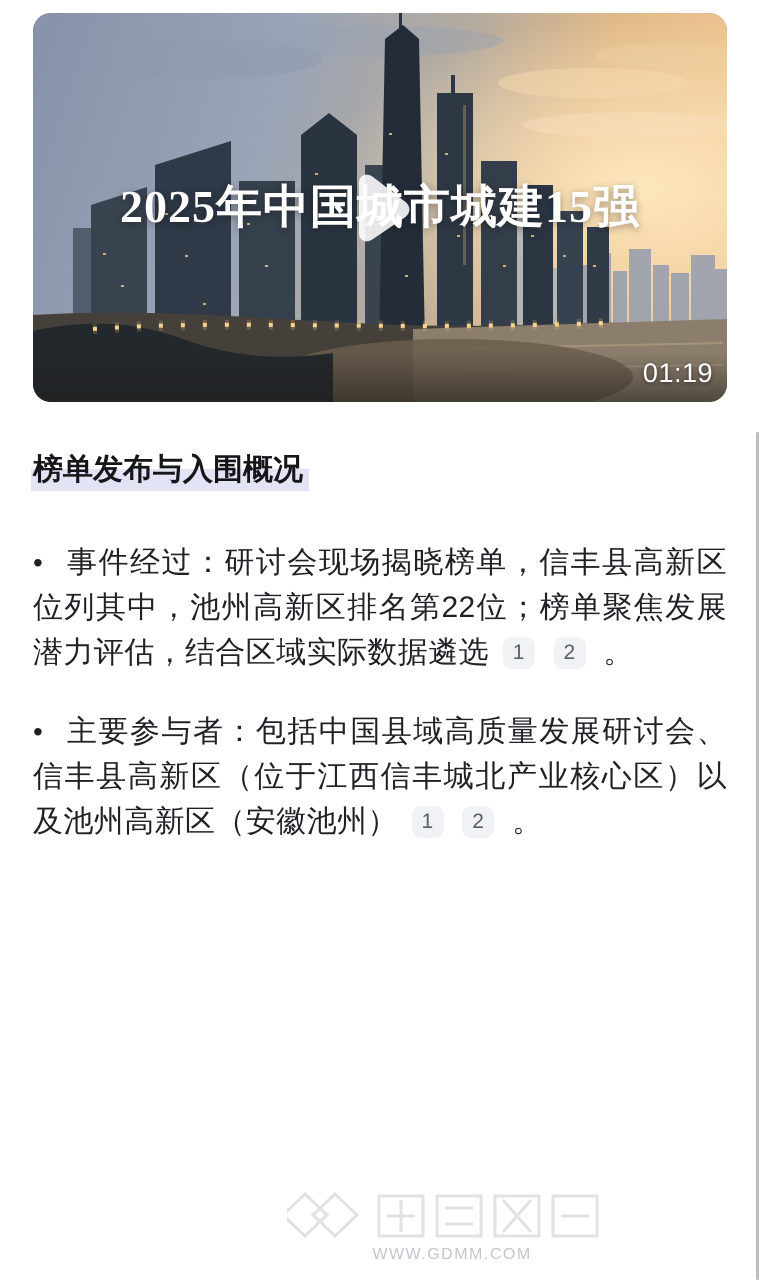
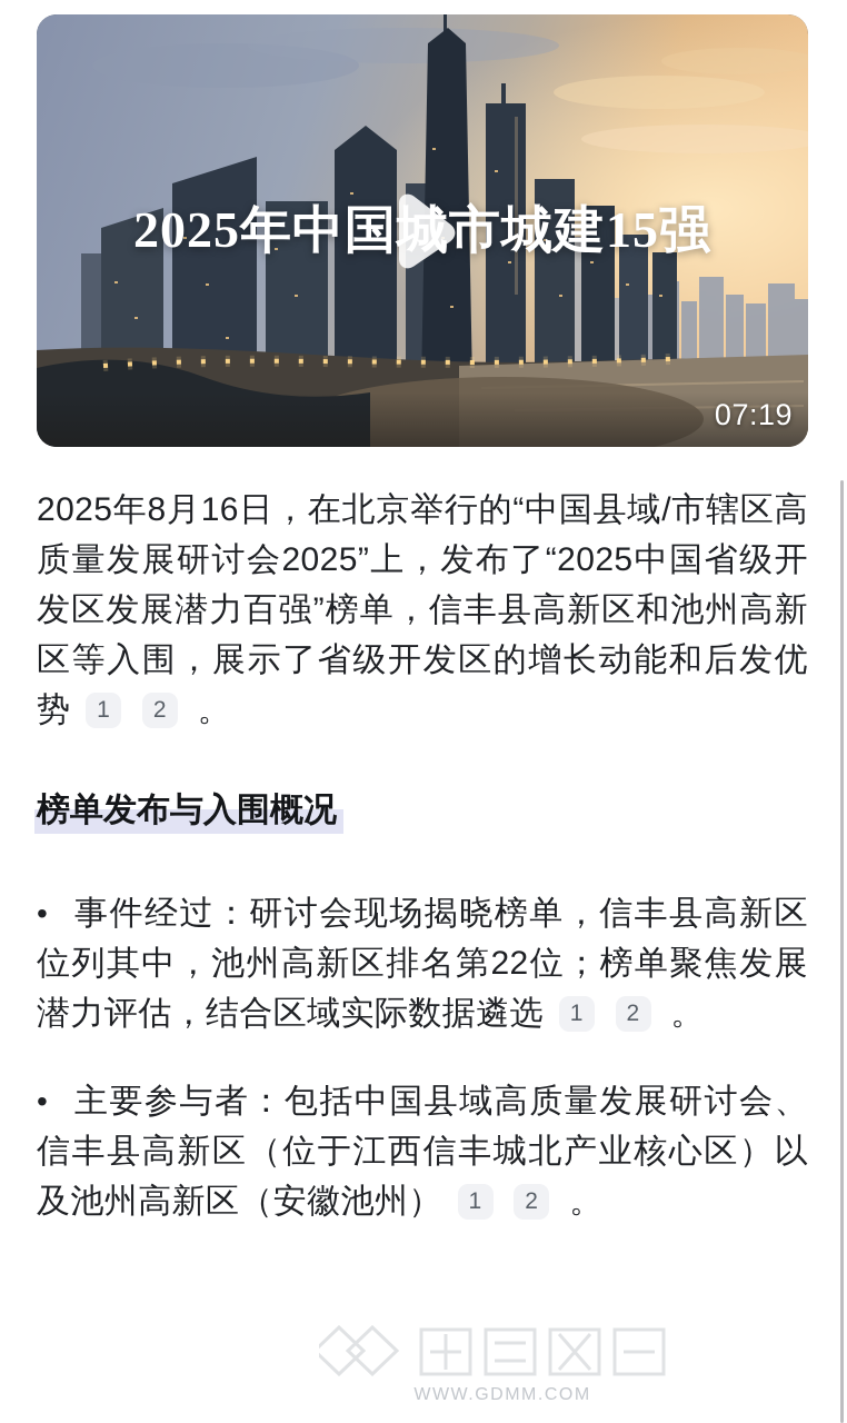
  2025年中国城市城建15强
- 01:19
+ 07:19
+ 2025年8月16日，在北京举行的“中国县域/市辖区高质量发展研讨会2025”上，发布了“2025中国省级开发区发展潜力百强”榜单，信丰县高新区和池州高新区等入围，展示了省级开发区的增长动能和后发优势 1 2 。
  榜单发布与入围概况
  • 事件经过：研讨会现场揭晓榜单，信丰县高新区位列其中，池州高新区排名第22位；榜单聚焦发展潜力评估，结合区域实际数据遴选 1 2 。
  • 主要参与者：包括中国县域高质量发展研讨会、信丰县高新区（位于江西信丰城北产业核心区）以及池州高新区（安徽池州） 1 2 。
  WWW.GDMM.COM
